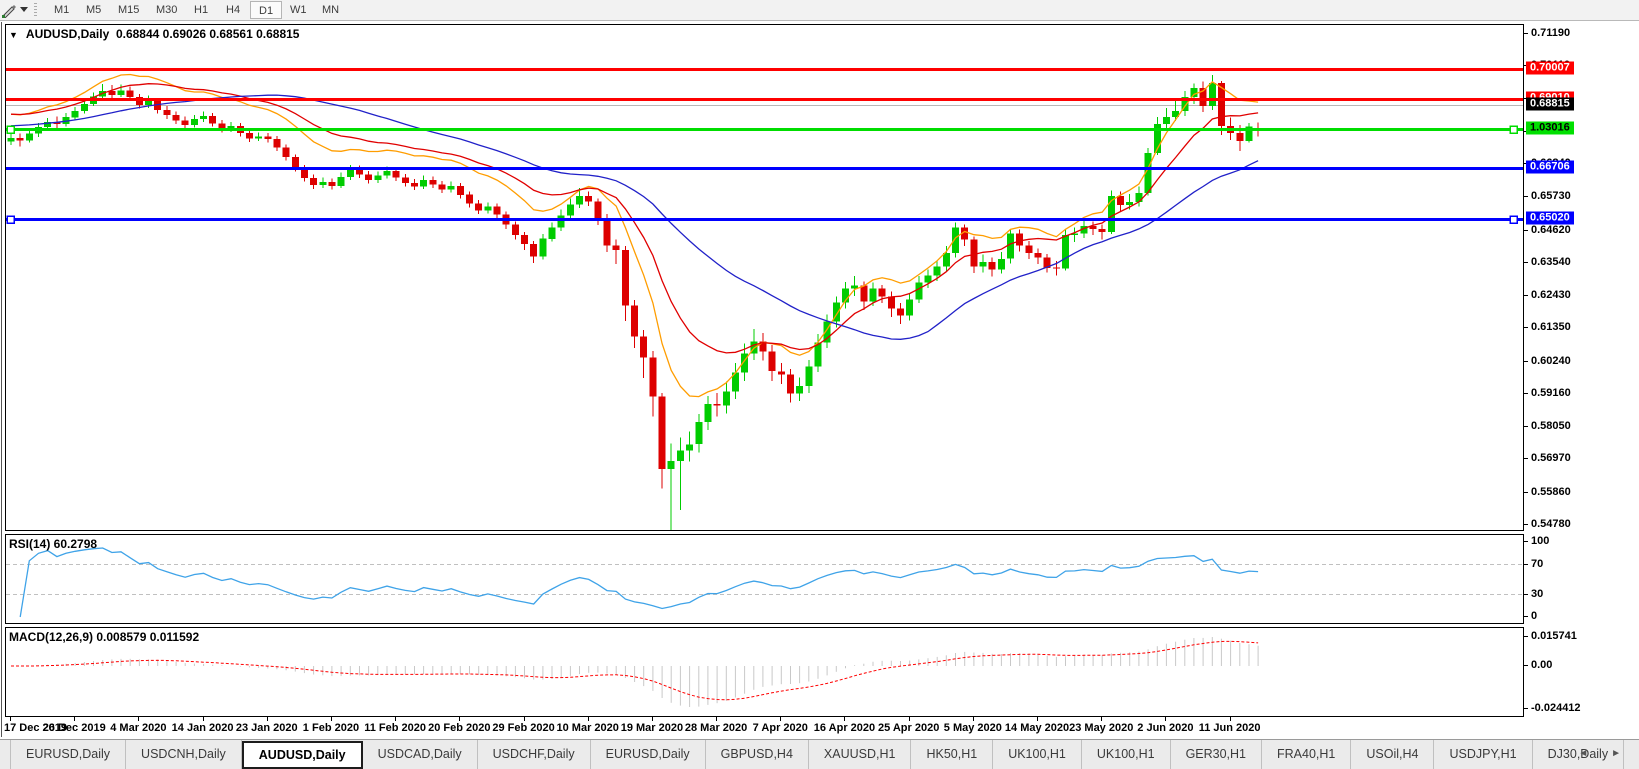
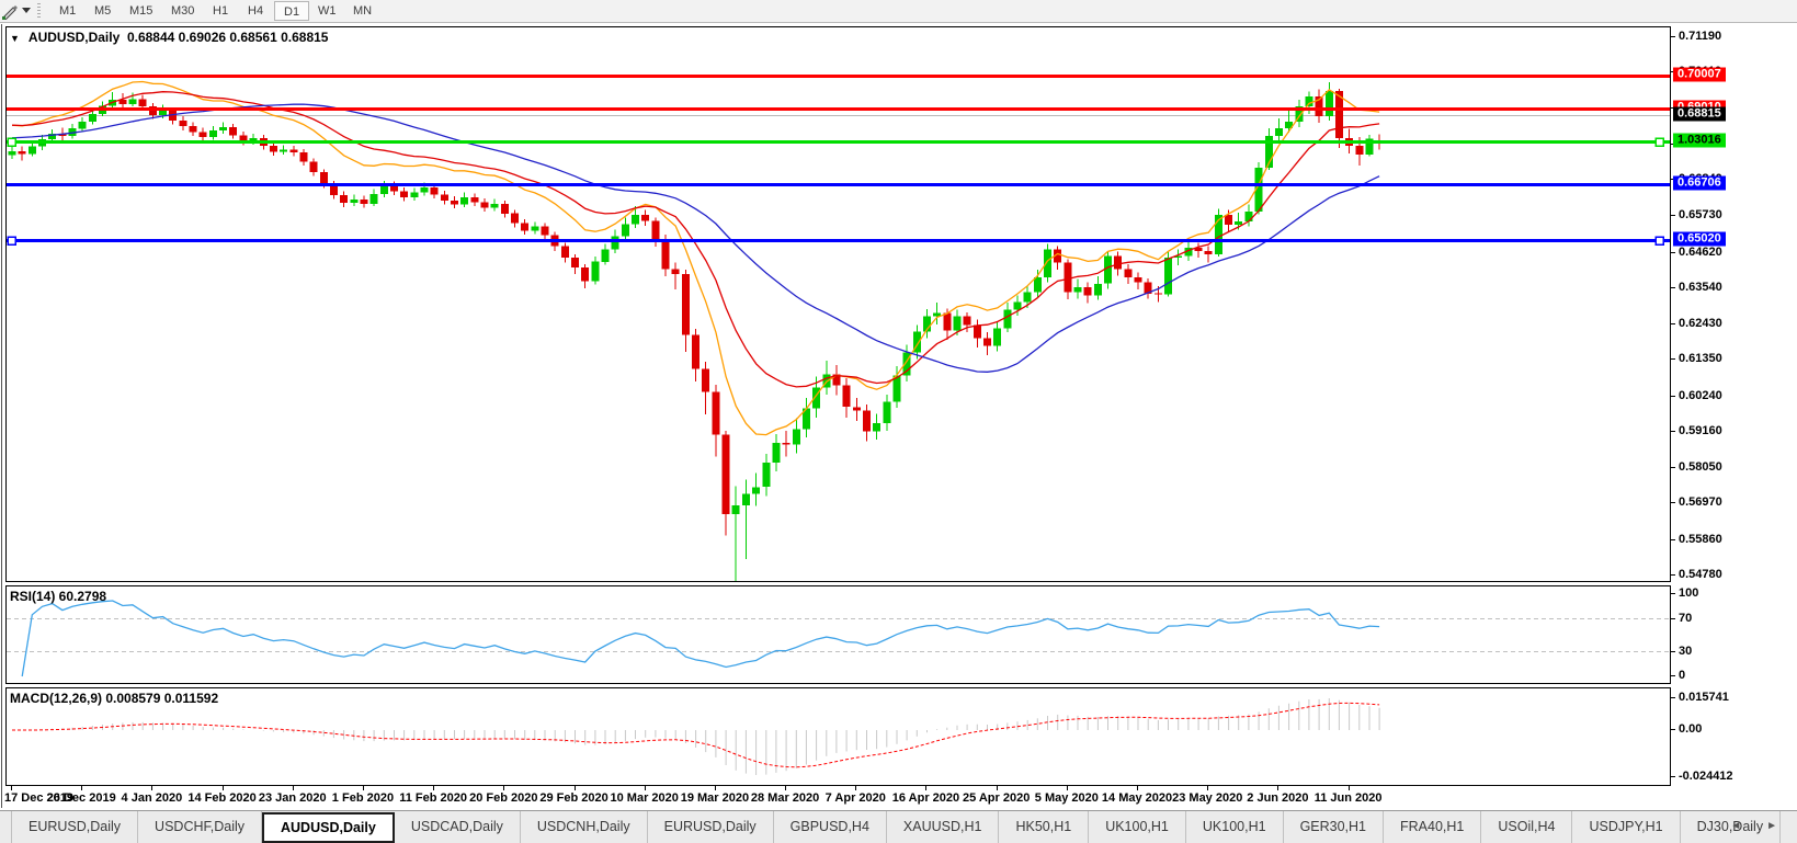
  M1
  M5
  M15
  M30
  H1
  H4
  D1
  W1
  MN
  ▼ AUDUSD,Daily 0.68844 0.69026 0.68561 0.68815
  RSI(14) 60.2798
  MACD(12,26,9) 0.008579 0.011592
  0.71190
  0.65730
  0.64620
  0.63540
  0.62430
  0.61350
  0.60240
  0.59160
  0.58050
  0.56970
  0.55860
  0.54780
  0.70007
  0.68815
  1.03016
  0.66706
  0.65020
  100
  70
  30
  0
  0.015741
  0.00
  -0.024412
  17 Dec 2019
  26 Dec 2019
- 4 Mar 2020
+ 4 Jan 2020
- 14 Jan 2020
+ 14 Feb 2020
  23 Jan 2020
  1 Feb 2020
  11 Feb 2020
  20 Feb 2020
  29 Feb 2020
  10 Mar 2020
  19 Mar 2020
  28 Mar 2020
  7 Apr 2020
  16 Apr 2020
  25 Apr 2020
  5 May 2020
  14 May 2020
  23 May 2020
  2 Jun 2020
  11 Jun 2020
  EURUSD,Daily
- USDCNH,Daily
+ USDCHF,Daily
  AUDUSD,Daily
  USDCAD,Daily
- USDCHF,Daily
+ USDCNH,Daily
  EURUSD,Daily
  GBPUSD,H4
  XAUUSD,H1
  HK50,H1
  UK100,H1
  UK100,H1
  GER30,H1
  FRA40,H1
  USOil,H4
  USDJPY,H1
  DJ30,Daily
  ◄ ►
